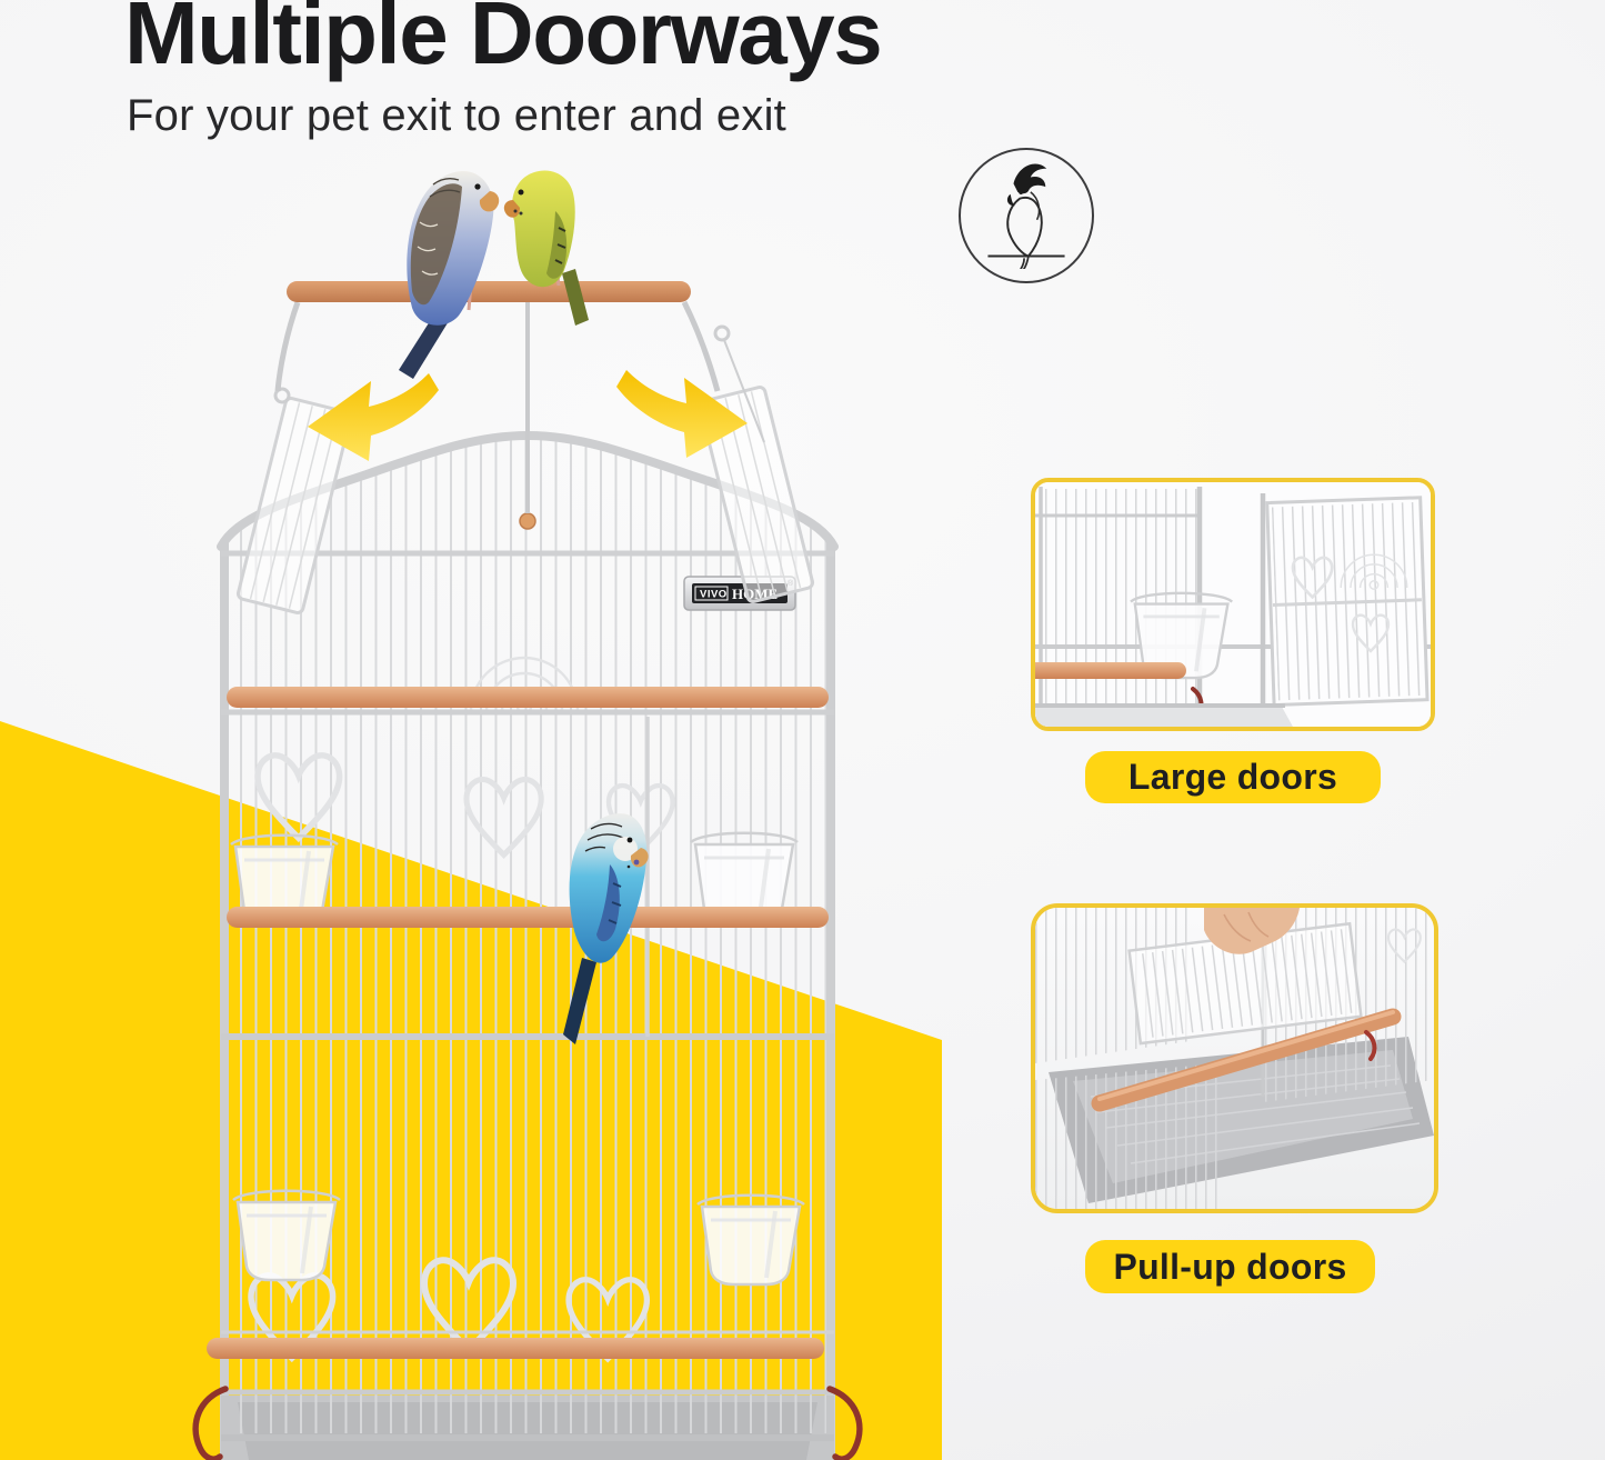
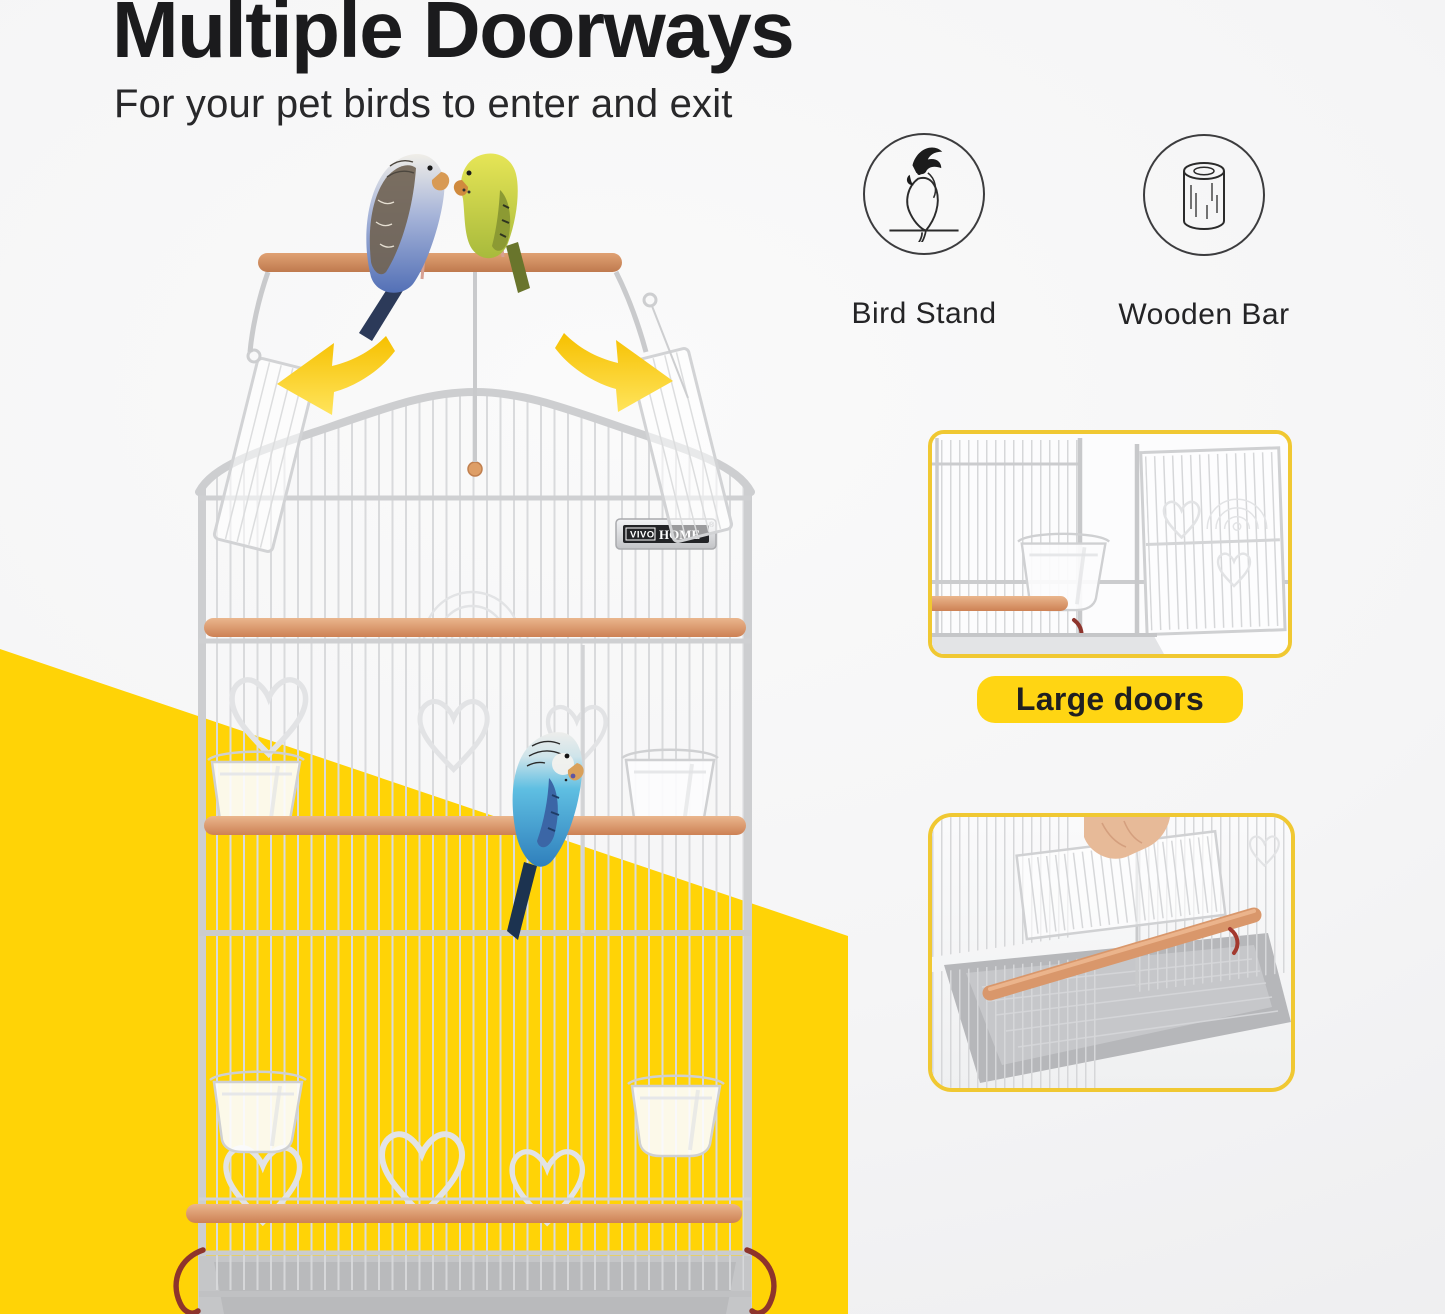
  Multiple Doorways
- For your pet exit to enter and exit
+ For your pet birds to enter and exit
+ Bird Stand
+ Wooden Bar
  VIVO
  HOE
  Large doors
- Pull-up doors
